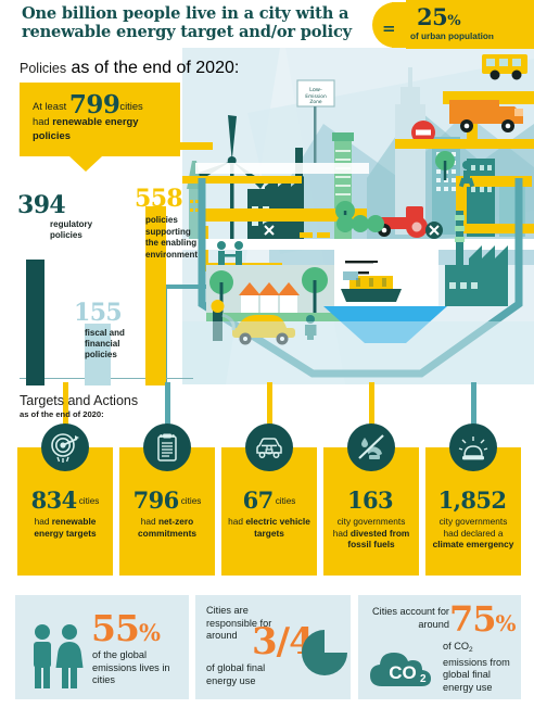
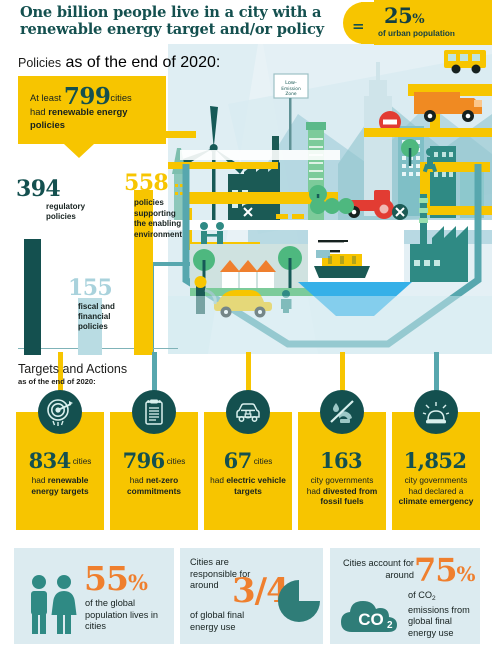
  One billion people live in a city with a renewable energy target and/or policy
  =
  25%
  of urban population
  Policies as of the end of 2020:
  At least 799cities
  had renewable energy policies
  394
  regulatory
  policies
  155
  fiscal and
  financial
  policies
  558
  policies
  supporting
  the enabling
  environment
  Targets and Actions
  as of the end of 2020:
  834 cities
  had renewable energy targets
  796 cities
  had net-zero commitments
  67 cities
  had electric vehicle targets
  163
  city governments had divested from fossil fuels
  1,852
  city governments had declared a climate emergency
  55%
- of the global emissions lives in cities
+ of the global population lives in cities
  Cities are responsible for around
  3/4
  of global final energy use
  Cities account for around
  75%
  CO
  2
  of CO emissions from global final energy use
